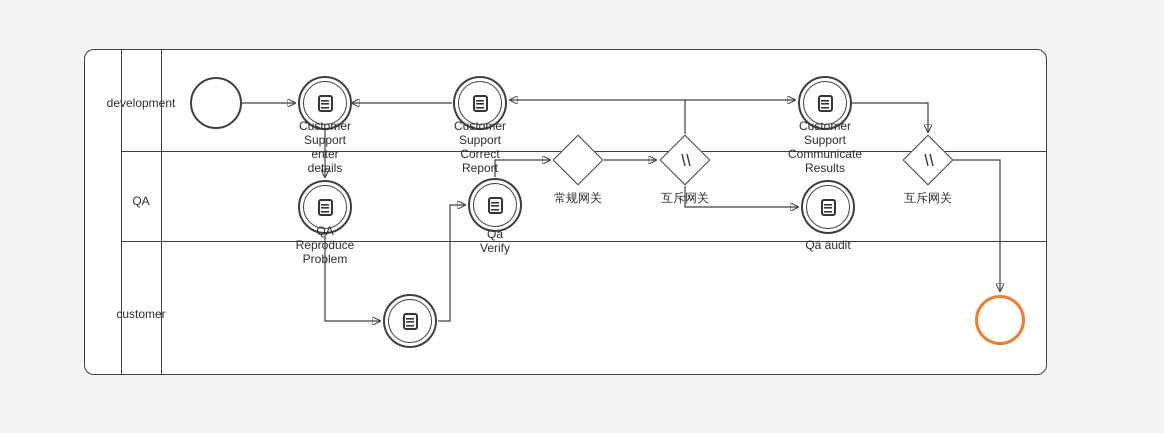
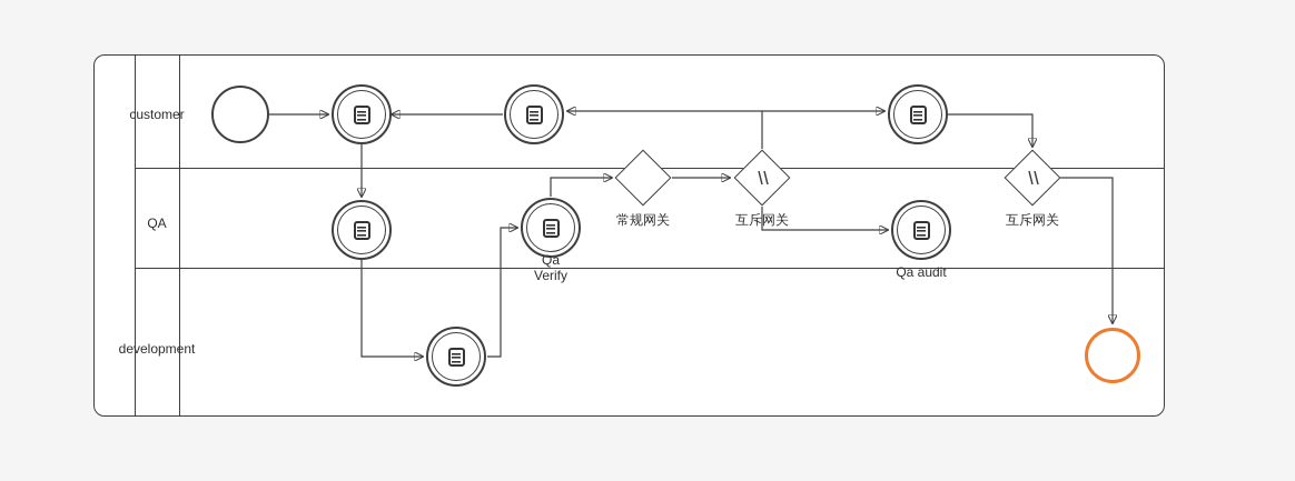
- development
+ customer
  QA
- customer
+ development
- Customer Support enter details
- Customer Support Correct Report
- Customer Support Communicate Results
- QA Reproduce Problem
  Qa Verify
  Qa audit
  常规网关
  互斥网关
  互斥网关
